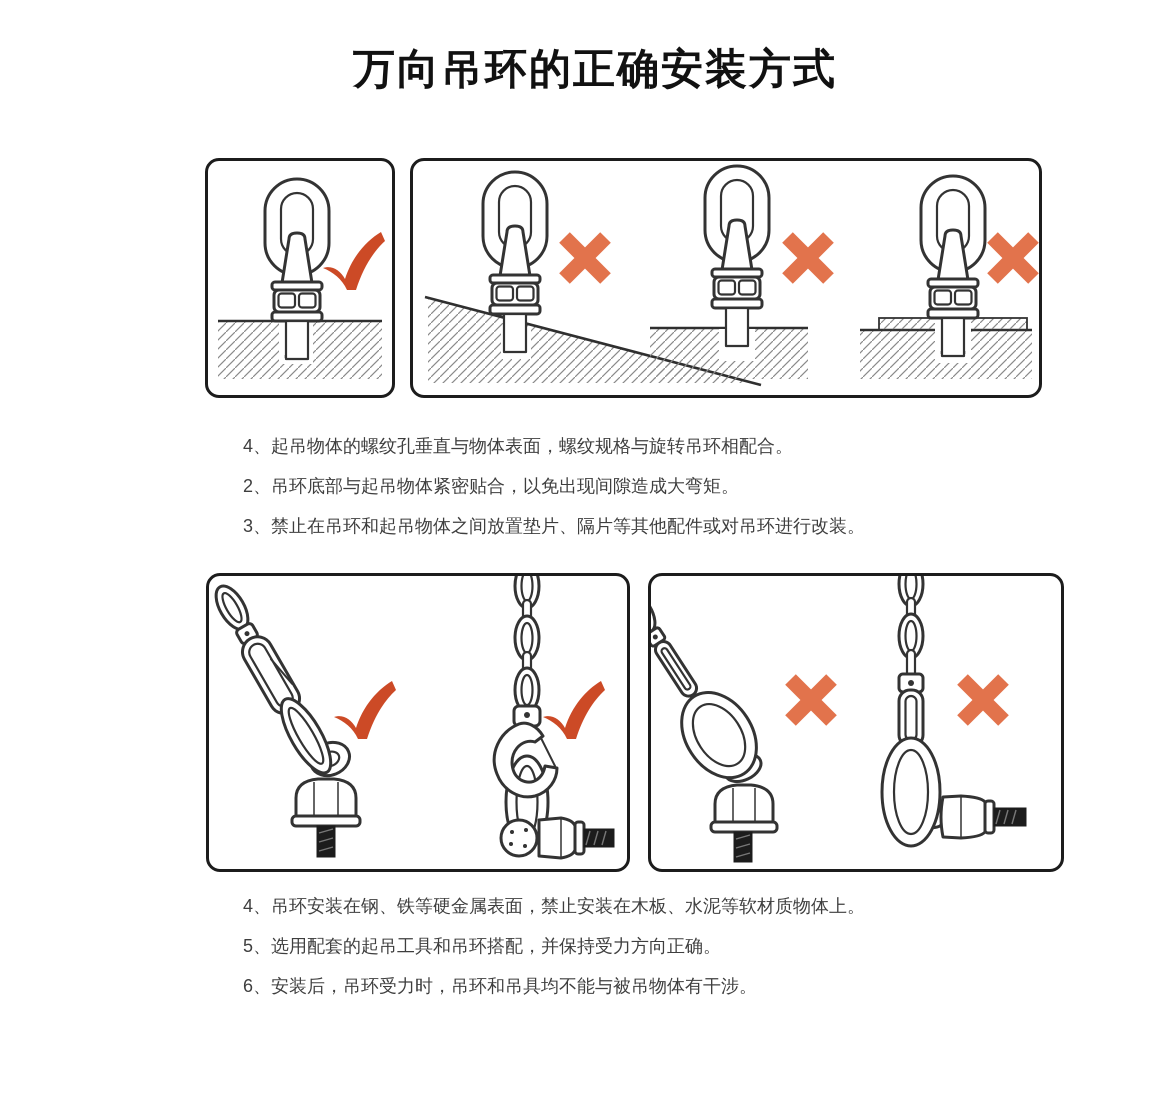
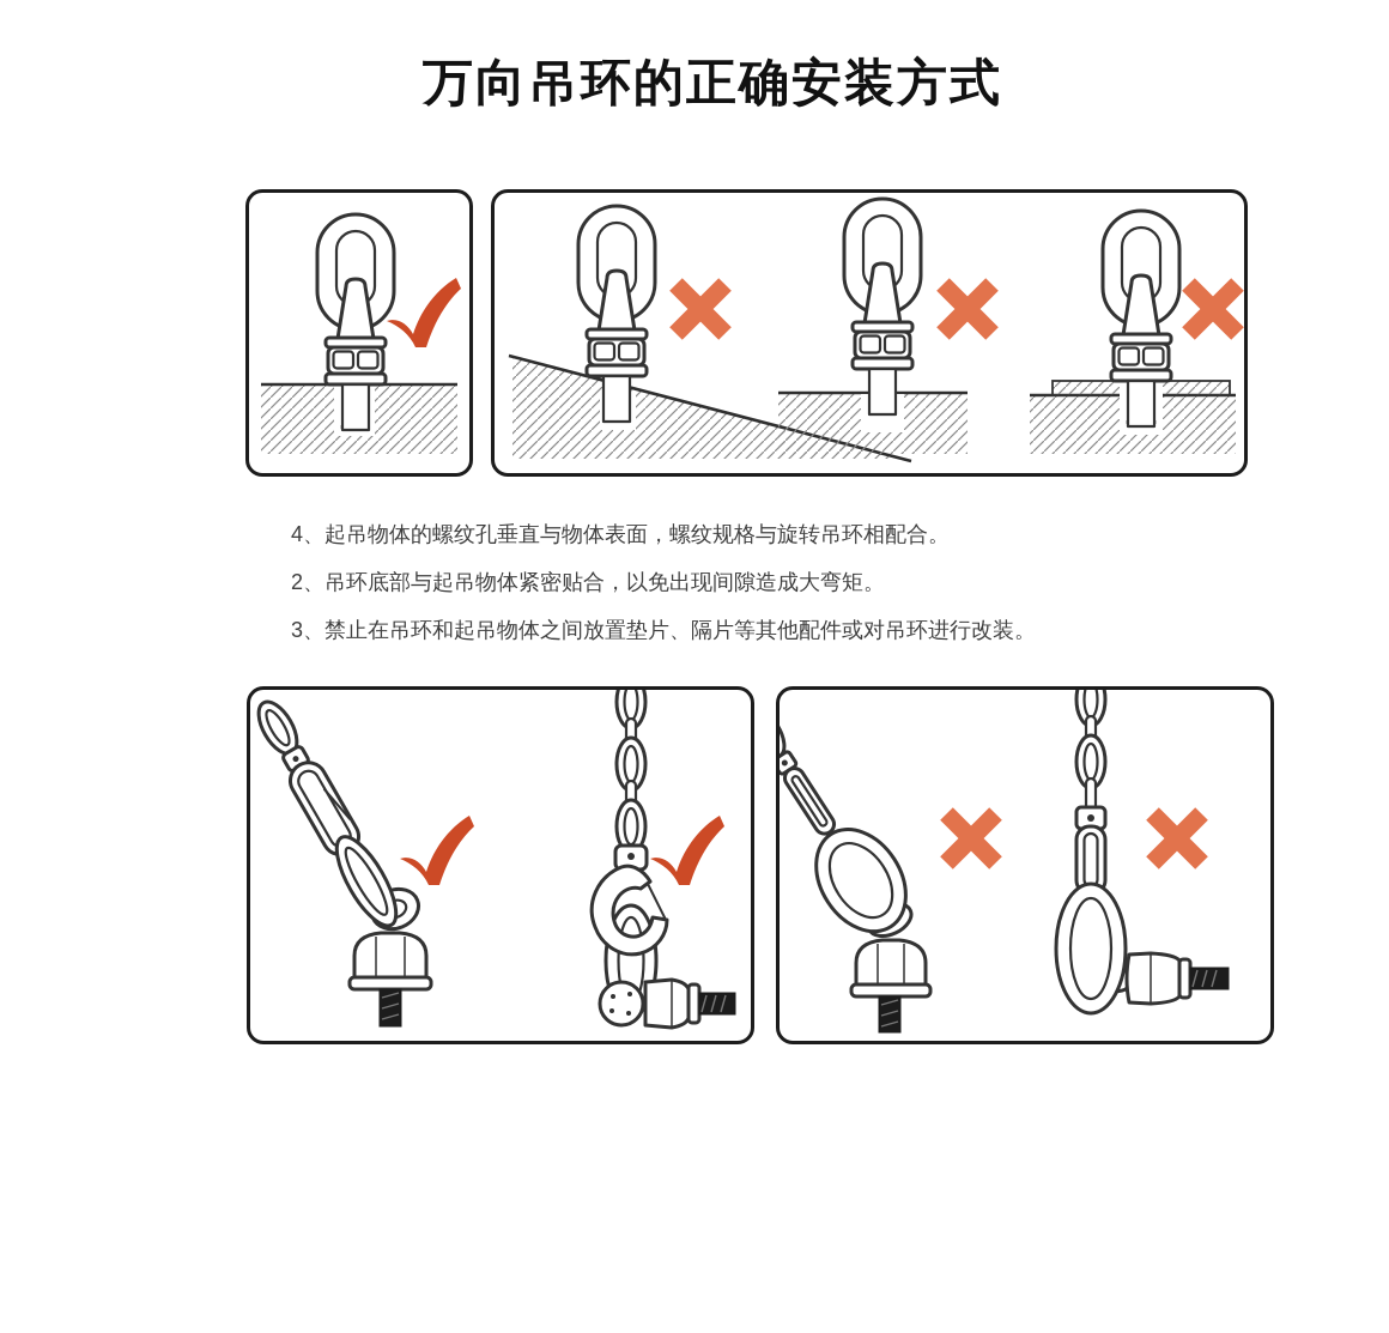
  万向吊环的正确安装方式
  4、起吊物体的螺纹孔垂直与物体表面，螺纹规格与旋转吊环相配合。
  2、吊环底部与起吊物体紧密贴合，以免出现间隙造成大弯矩。
  3、禁止在吊环和起吊物体之间放置垫片、隔片等其他配件或对吊环进行改装。
- 4、吊环安装在钢、铁等硬金属表面，禁止安装在木板、水泥等软材质物体上。
- 5、选用配套的起吊工具和吊环搭配，并保持受力方向正确。
- 6、安装后，吊环受力时，吊环和吊具均不能与被吊物体有干涉。
